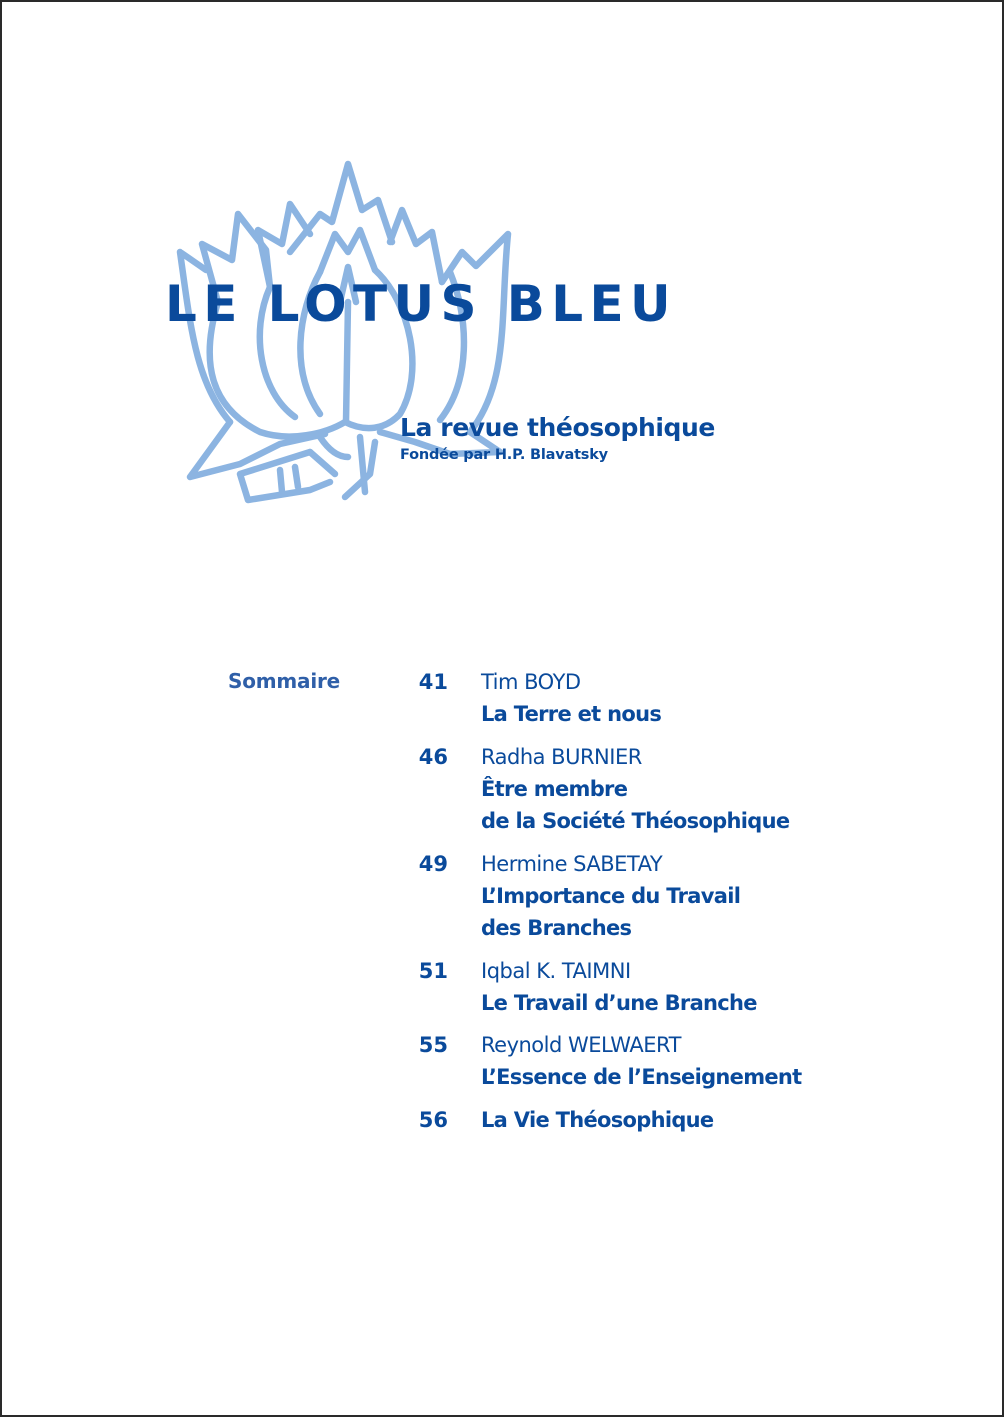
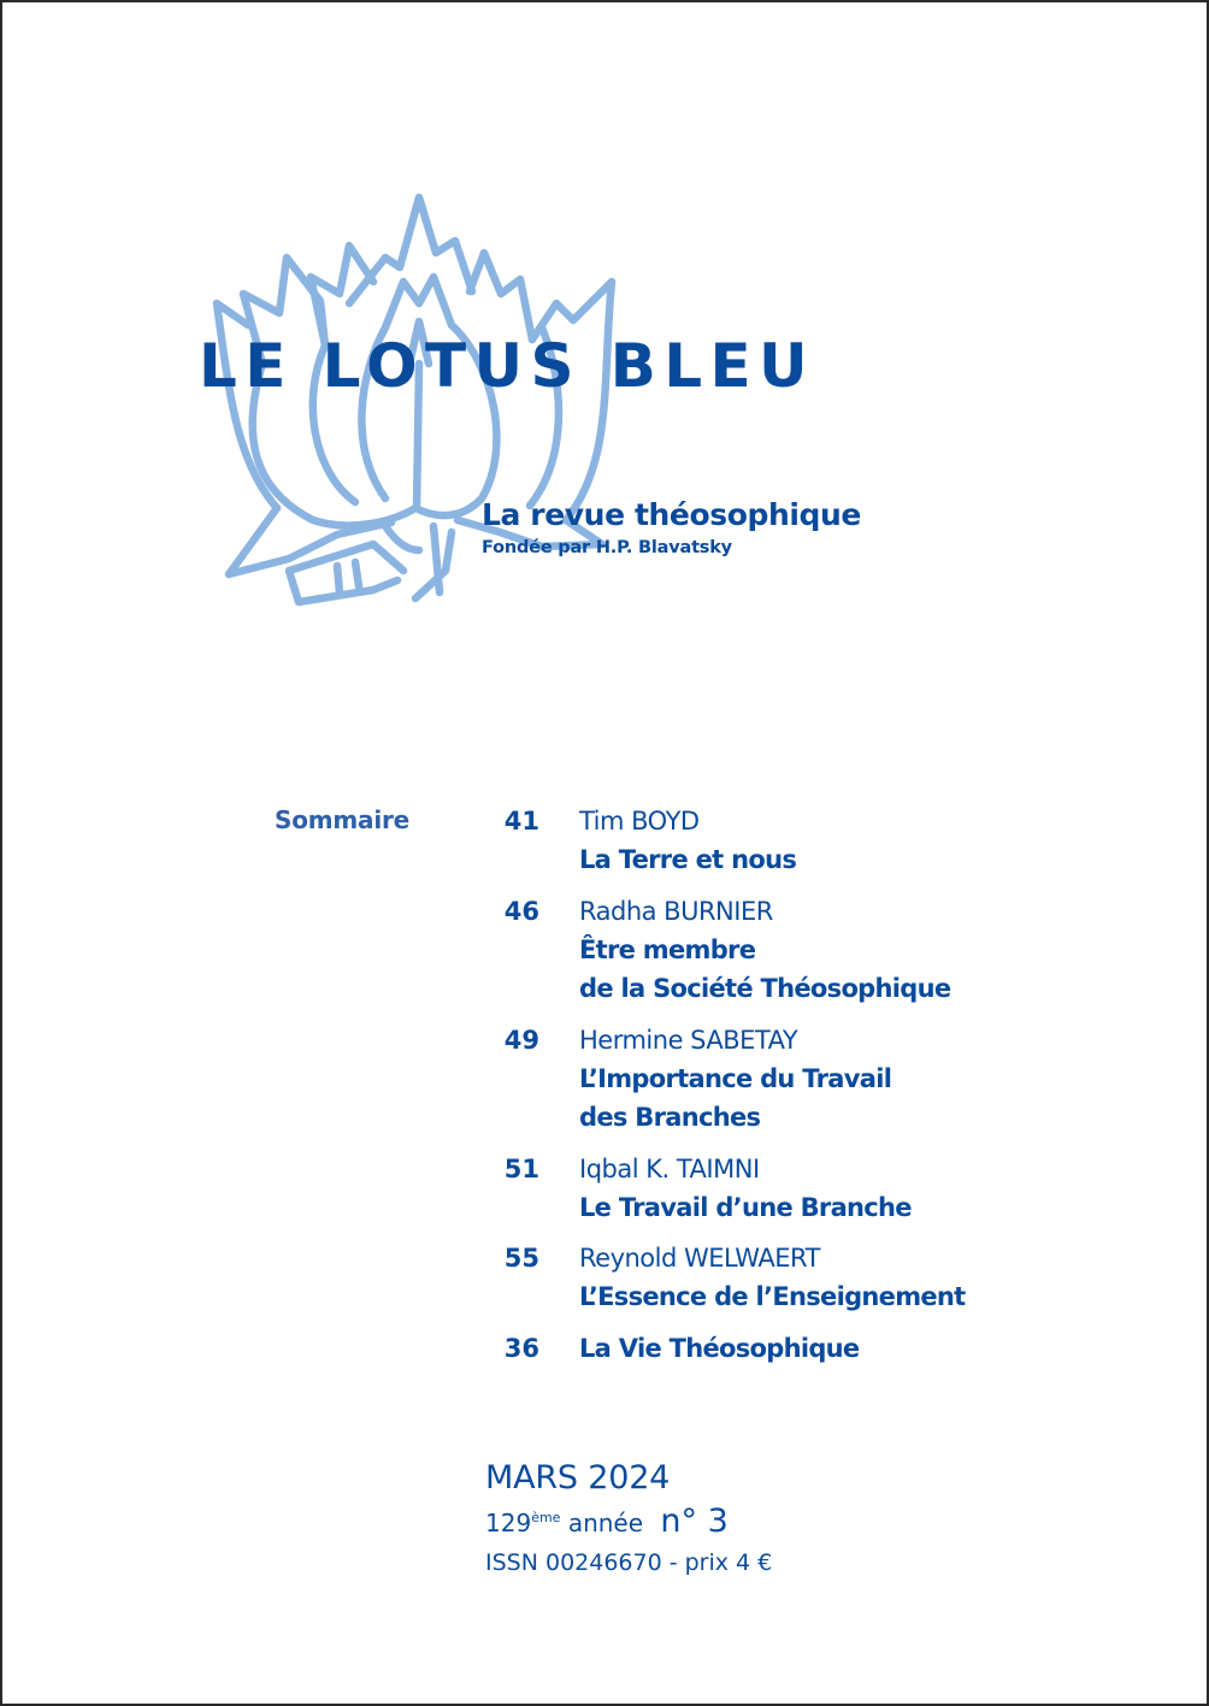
  LE LOTUS BLEU
  La revue théosophique
  Fondée par H.P. Blavatsky
  Sommaire
  41
  Tim BOYD
  La Terre et nous
  46
  Radha BURNIER
  Être membre
  de la Société Théosophique
  49
  Hermine SABETAY
  L’Importance du Travail
  des Branches
  51
  Iqbal K. TAIMNI
  Le Travail d’une Branche
  55
  Reynold WELWAERT
  L’Essence de l’Enseignement
- 56
+ 36
  La Vie Théosophique
+ MARS 2024
+ 129ème année n° 3
+ ISSN 00246670 - prix 4 €
